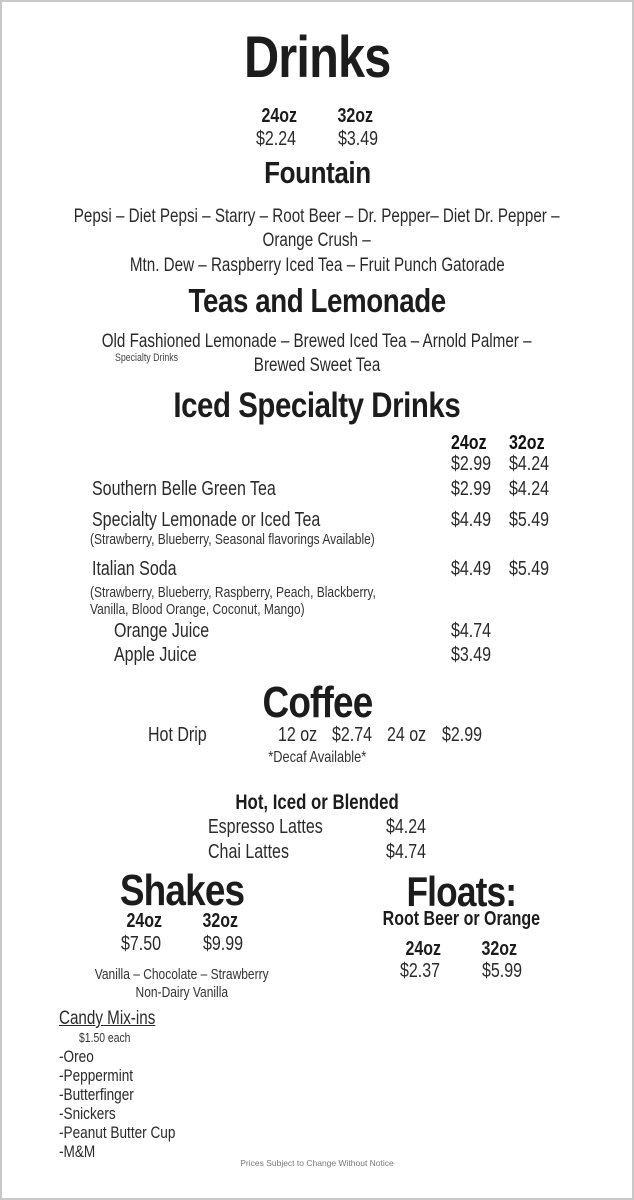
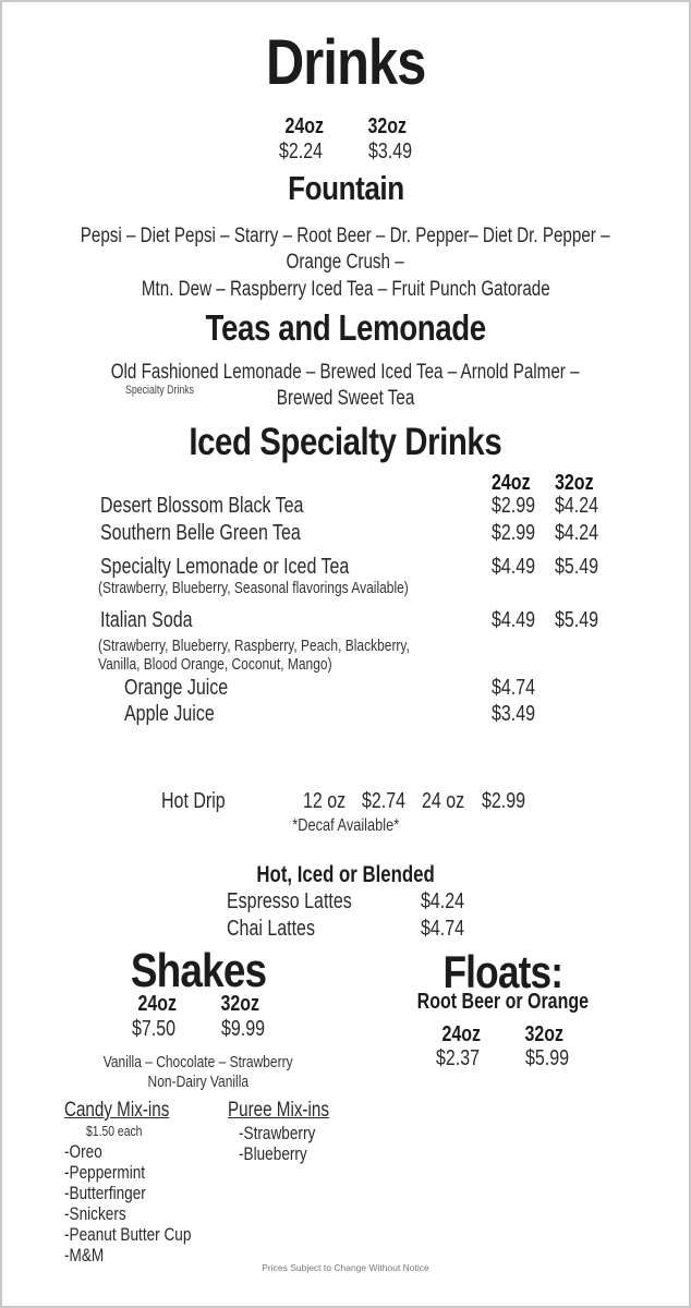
  Drinks
  24oz
  32oz
  $2.24
  $3.49
  Fountain
  Pepsi – Diet Pepsi – Starry – Root Beer – Dr. Pepper– Diet Dr. Pepper –
  Orange Crush –
  Mtn. Dew – Raspberry Iced Tea – Fruit Punch Gatorade
  Teas and Lemonade
  Old Fashioned Lemonade – Brewed Iced Tea – Arnold Palmer –
  Brewed Sweet Tea
  Specialty Drinks
  Iced Specialty Drinks
  24oz
  32oz
+ Desert Blossom Black Tea
  $2.99
  $4.24
  Southern Belle Green Tea
  $2.99
  $4.24
  Specialty Lemonade or Iced Tea
  $4.49
  $5.49
  (Strawberry, Blueberry, Seasonal flavorings Available)
  Italian Soda
  $4.49
  $5.49
  (Strawberry, Blueberry, Raspberry, Peach, Blackberry,
  Vanilla, Blood Orange, Coconut, Mango)
  Orange Juice
  $4.74
  Apple Juice
  $3.49
- Coffee
  Hot Drip
  12 oz
  $2.74
  24 oz
  $2.99
  *Decaf Available*
  Hot, Iced or Blended
  Espresso Lattes
  $4.24
  Chai Lattes
  $4.74
  Shakes
  24oz
  32oz
  $7.50
  $9.99
  Vanilla – Chocolate – Strawberry
  Non-Dairy Vanilla
  Floats:
  Root Beer or Orange
  24oz
  32oz
  $2.37
  $5.99
  Candy Mix-ins
  $1.50 each
  -Oreo
  -Peppermint
  -Butterfinger
  -Snickers
  -Peanut Butter Cup
  -M&M
+ Puree Mix-ins
+ -Strawberry
+ -Blueberry
  Prices Subject to Change Without Notice
